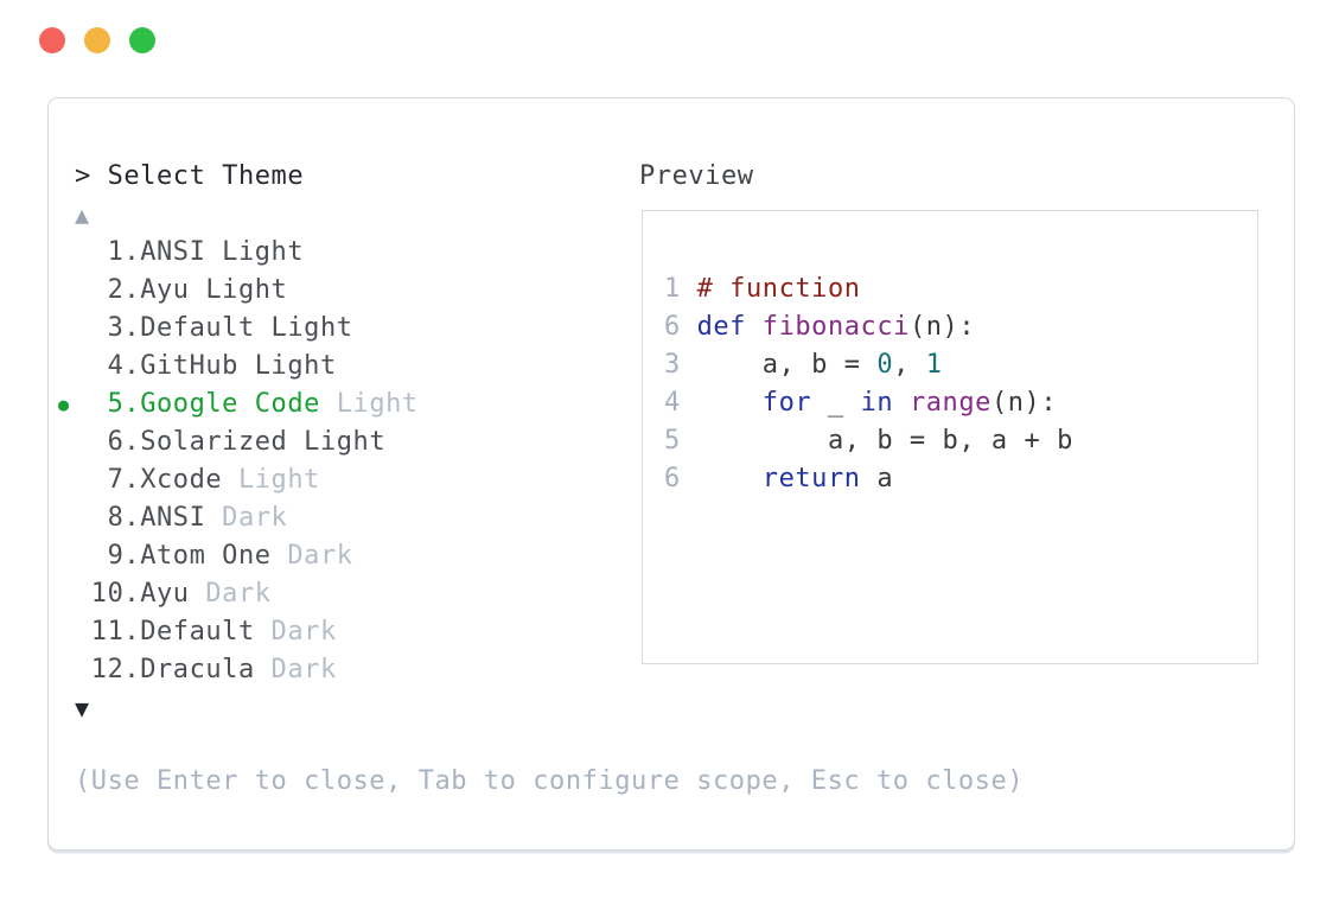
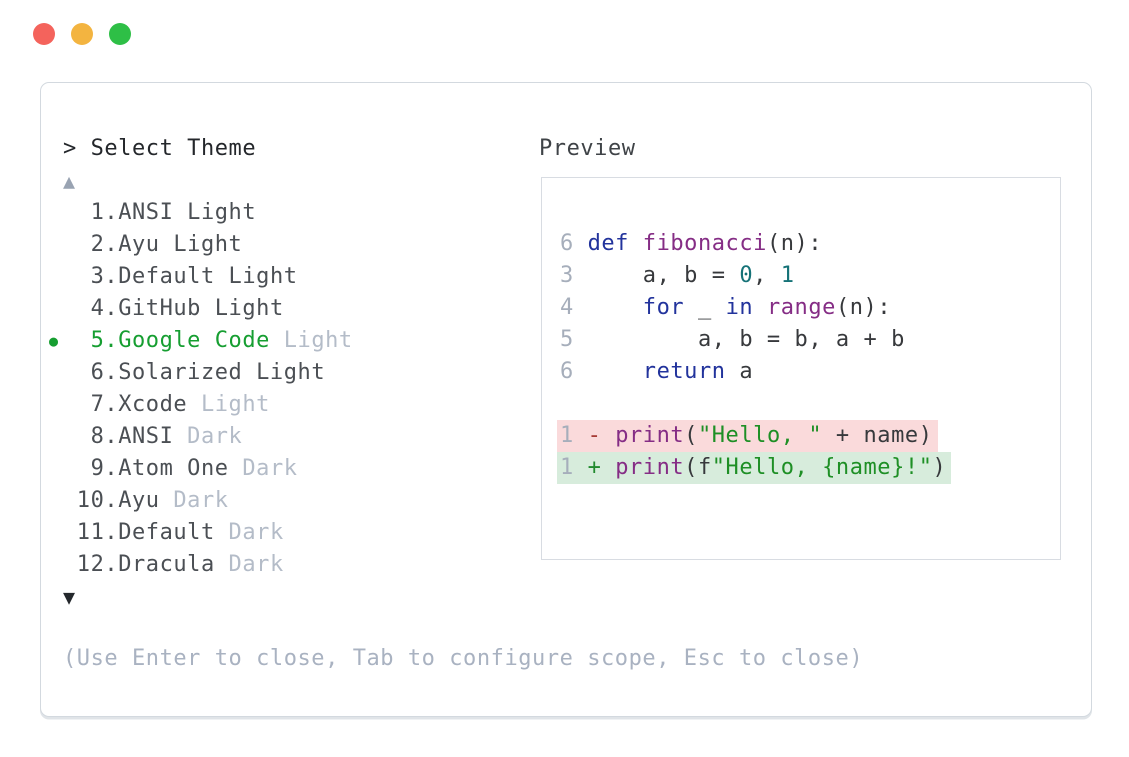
  > Select Theme
  Preview
  ▲
  1.ANSI Light
  2.Ayu Light
  3.Default Light
  4.GitHub Light
  ●
  5.Google Code Light
  6.Solarized Light
  7.Xcode Light
  8.ANSI Dark
  9.Atom One Dark
  10.Ayu Dark
  11.Default Dark
  12.Dracula Dark
  ▼
- 1 # function
  6 def fibonacci(n):
  3 a, b = 0, 1
  4 for _ in range(n):
  5 a, b = b, a + b
  6 return a
+ 1 - print("Hello, " + name)
+ 1 + print(f"Hello, {name}!")
  (Use Enter to close, Tab to configure scope, Esc to close)
